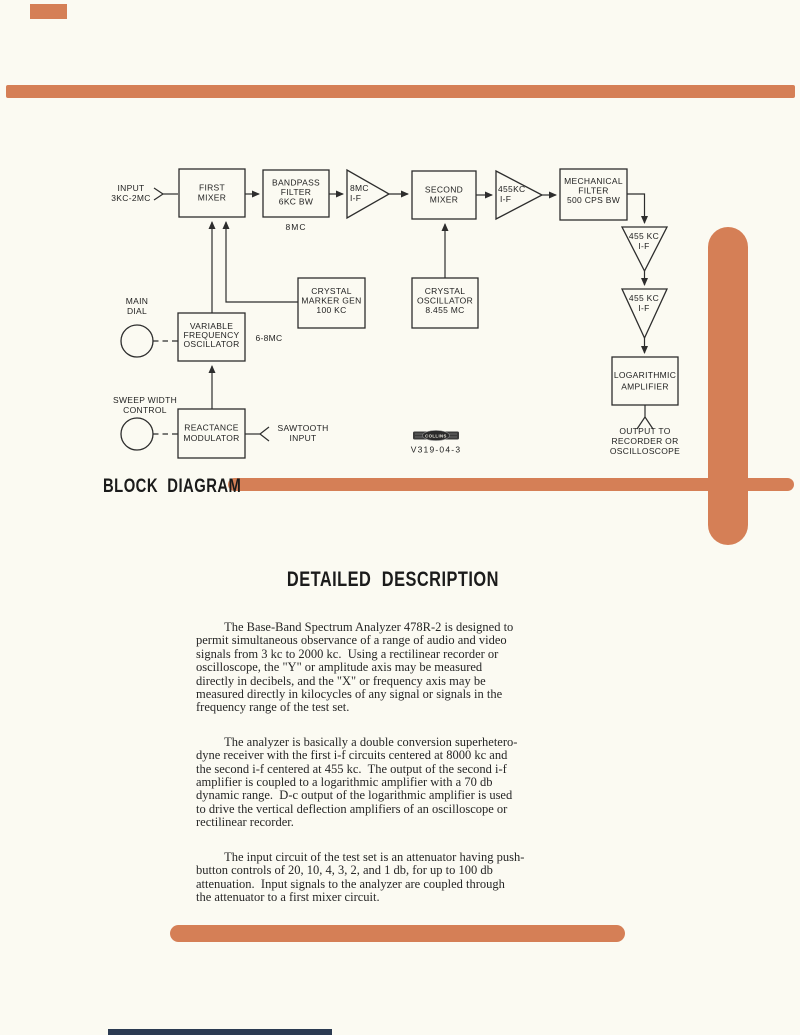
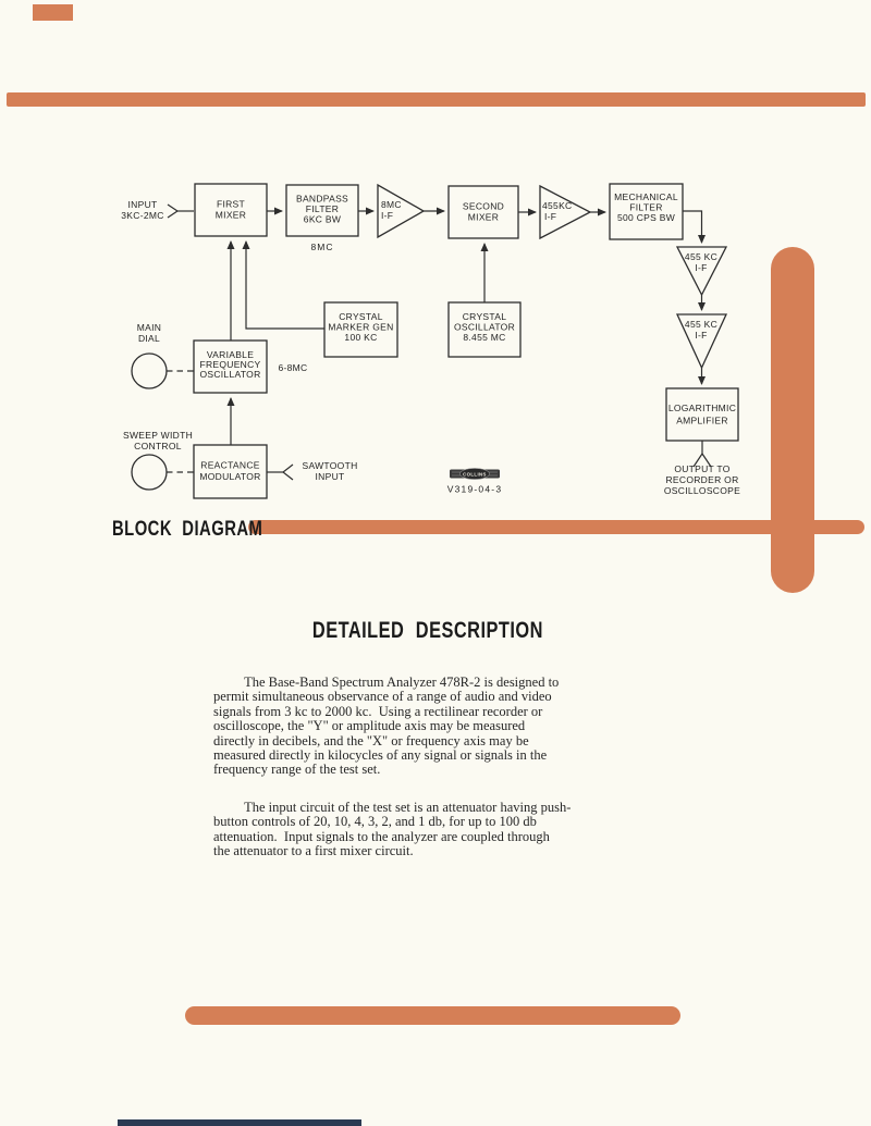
  INPUT
  3KC-2MC
  FIRST
  MIXER
  BANDPASS
  FILTER
  6KC BW
  8MC
  8MC
  I-F
  SECOND
  MIXER
  455KC
  I-F
  MECHANICAL
  FILTER
  500 CPS BW
  455 KC
  I-F
  455 KC
  I-F
  LOGARITHMIC
  AMPLIFIER
  OUTPUT TO
  RECORDER OR
  OSCILLOSCOPE
  CRYSTAL
  MARKER GEN
  100 KC
  CRYSTAL
  OSCILLATOR
  8.455 MC
  VARIABLE
  FREQUENCY
  OSCILLATOR
  6-8MC
  MAIN
  DIAL
  SWEEP WIDTH
  CONTROL
  REACTANCE
  MODULATOR
  SAWTOOTH
  INPUT
  V319-04-3
  BLOCK DIAGRAM
  DETAILED DESCRIPTION
  The Base-Band Spectrum Analyzer 478R-2 is designed to
  permit simultaneous observance of a range of audio and video
  signals from 3 kc to 2000 kc. Using a rectilinear recorder or
  oscilloscope, the "Y" or amplitude axis may be measured
  directly in decibels, and the "X" or frequency axis may be
  measured directly in kilocycles of any signal or signals in the
  frequency range of the test set.
- The analyzer is basically a double conversion superhetero-
- dyne receiver with the first i-f circuits centered at 8000 kc and
- the second i-f centered at 455 kc. The output of the second i-f
- amplifier is coupled to a logarithmic amplifier with a 70 db
- dynamic range. D-c output of the logarithmic amplifier is used
- to drive the vertical deflection amplifiers of an oscilloscope or
- rectilinear recorder.
  The input circuit of the test set is an attenuator having push-
  button controls of 20, 10, 4, 3, 2, and 1 db, for up to 100 db
  attenuation. Input signals to the analyzer are coupled through
  the attenuator to a first mixer circuit.
